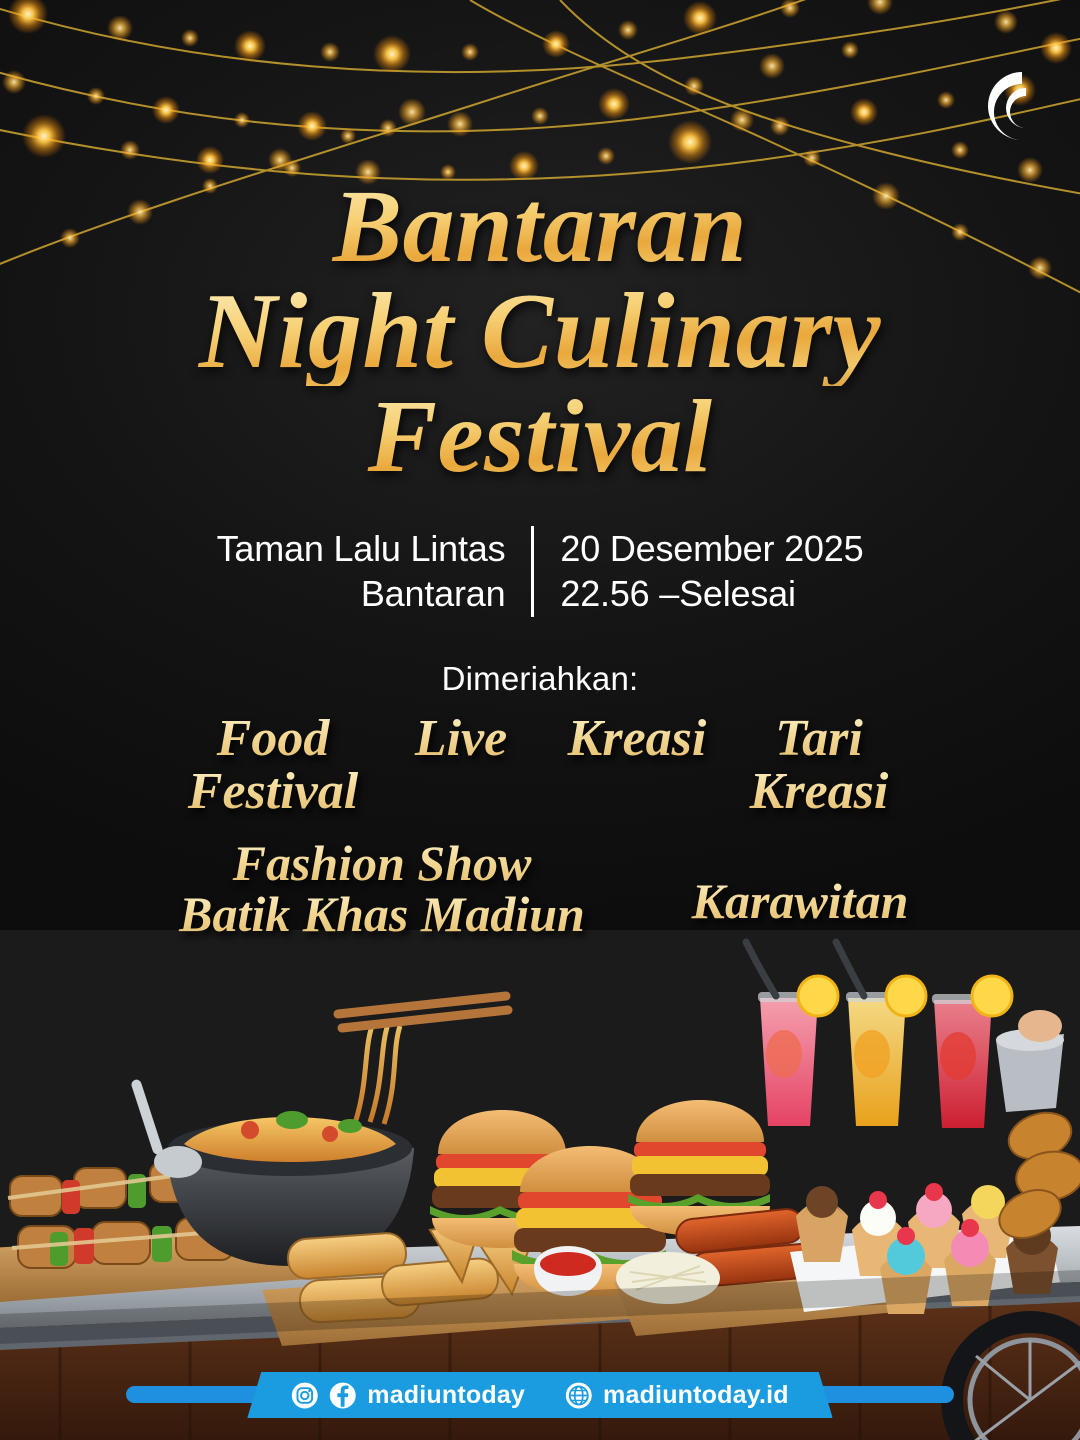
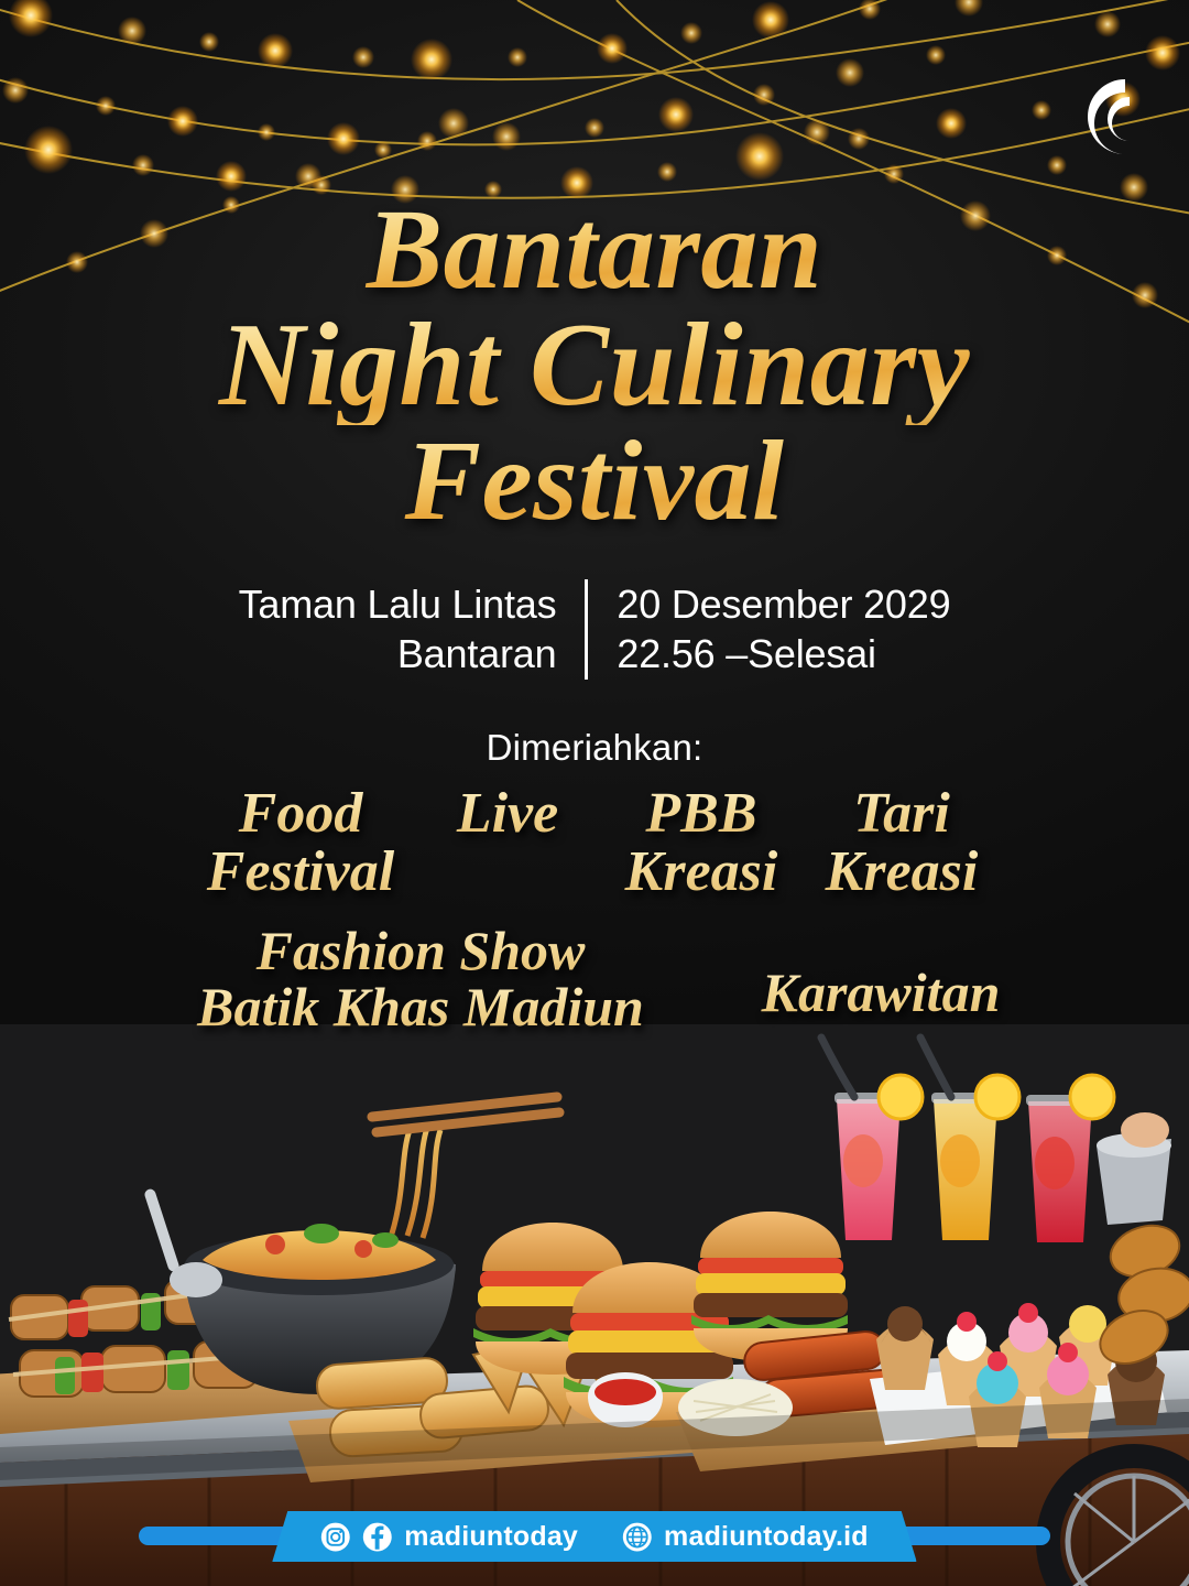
  Bantaran
  Night Culinary
  Festival
  Taman Lalu Lintas
  Bantaran
- 20 Desember 2025
+ 20 Desember 2029
  22.56 –Selesai
  Dimeriahkan:
  Food
  Festival
  Live
+ PBB
  Kreasi
  Tari
  Kreasi
  Fashion Show
  Batik Khas Madiun
  Karawitan
  madiuntoday
  madiuntoday.id
